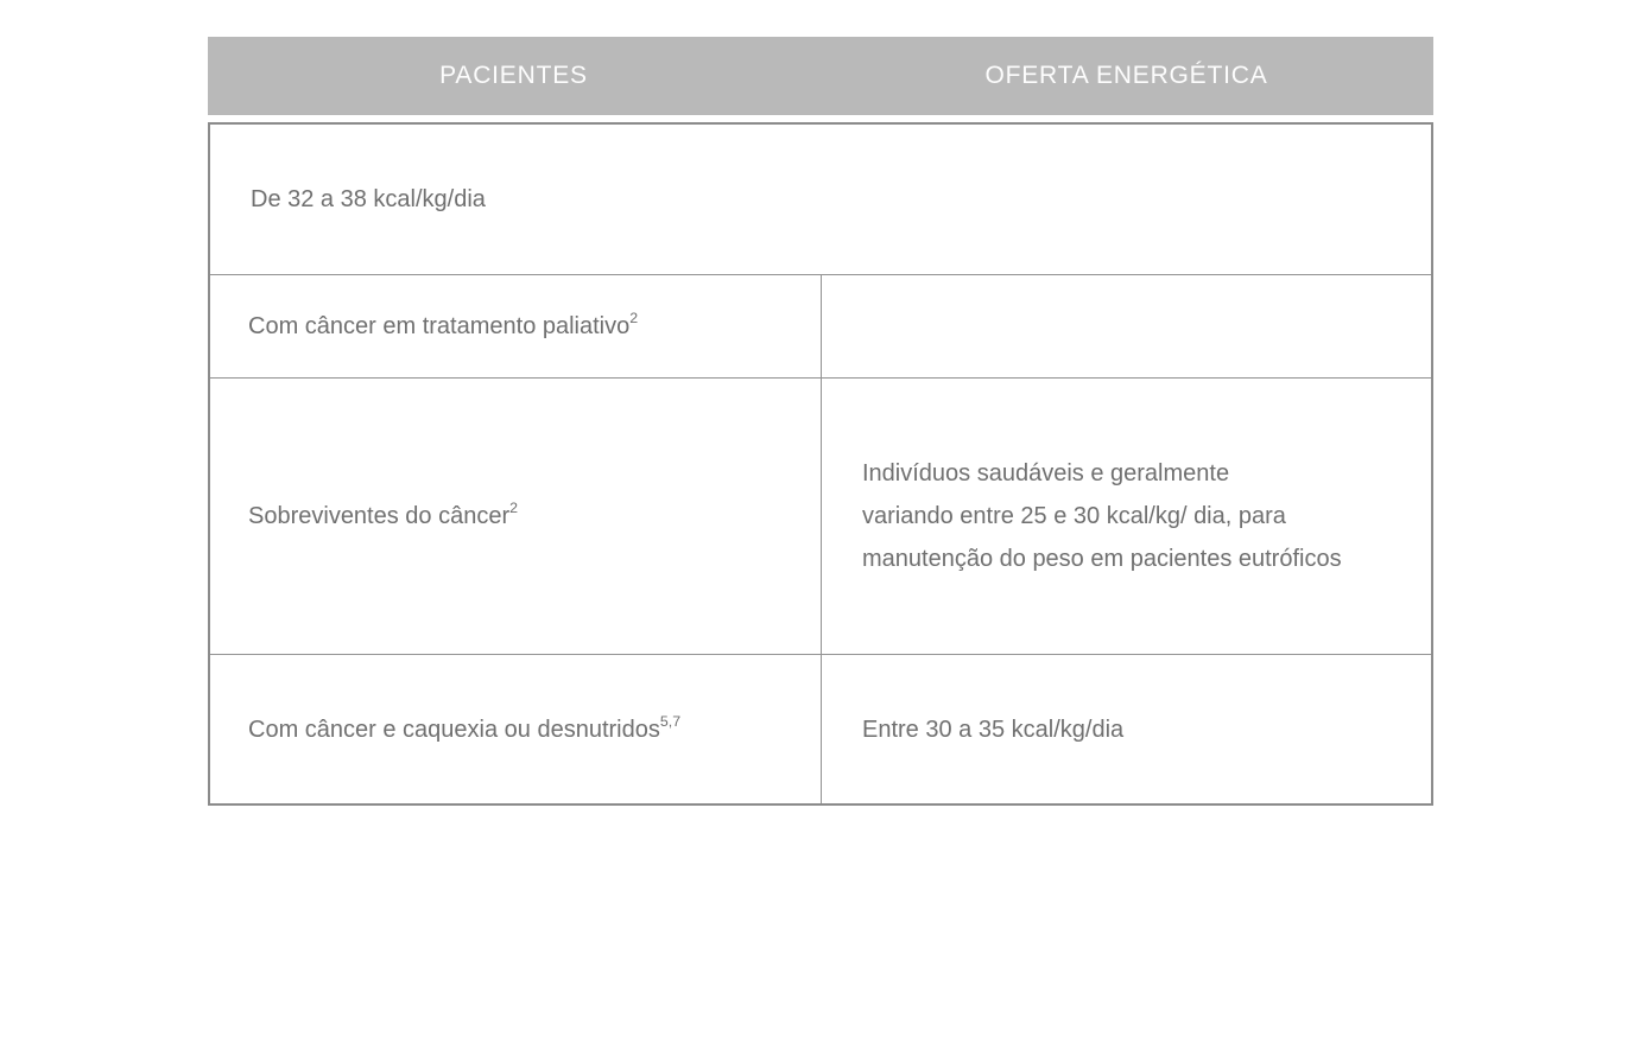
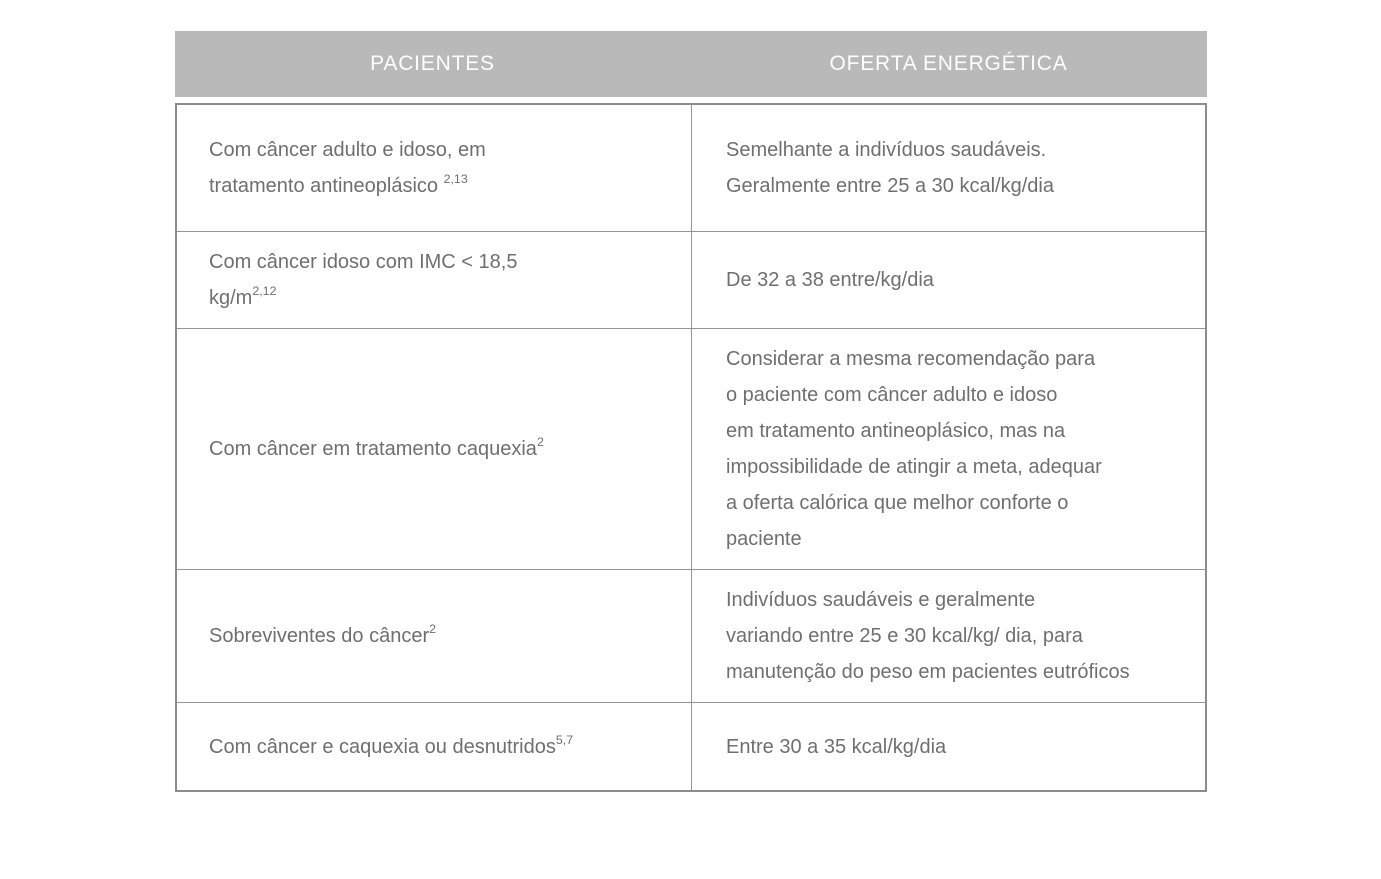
  PACIENTES
  OFERTA ENERGÉTICA
+ Com câncer adulto e idoso, em
+ tratamento antineoplásico 2,13
+ Semelhante a indivíduos saudáveis.
+ Geralmente entre 25 a 30 kcal/kg/dia
+ Com câncer idoso com IMC < 18,5
+ kg/m2,12
- De 32 a 38 kcal/kg/dia
+ De 32 a 38 entre/kg/dia
- Com câncer em tratamento paliativo2
+ Com câncer em tratamento caquexia2
+ Considerar a mesma recomendação para
+ o paciente com câncer adulto e idoso
+ em tratamento antineoplásico, mas na
+ impossibilidade de atingir a meta, adequar
+ a oferta calórica que melhor conforte o
+ paciente
  Sobreviventes do câncer2
  Indivíduos saudáveis e geralmente
  variando entre 25 e 30 kcal/kg/ dia, para
  manutenção do peso em pacientes eutróficos
  Com câncer e caquexia ou desnutridos5,7
  Entre 30 a 35 kcal/kg/dia
